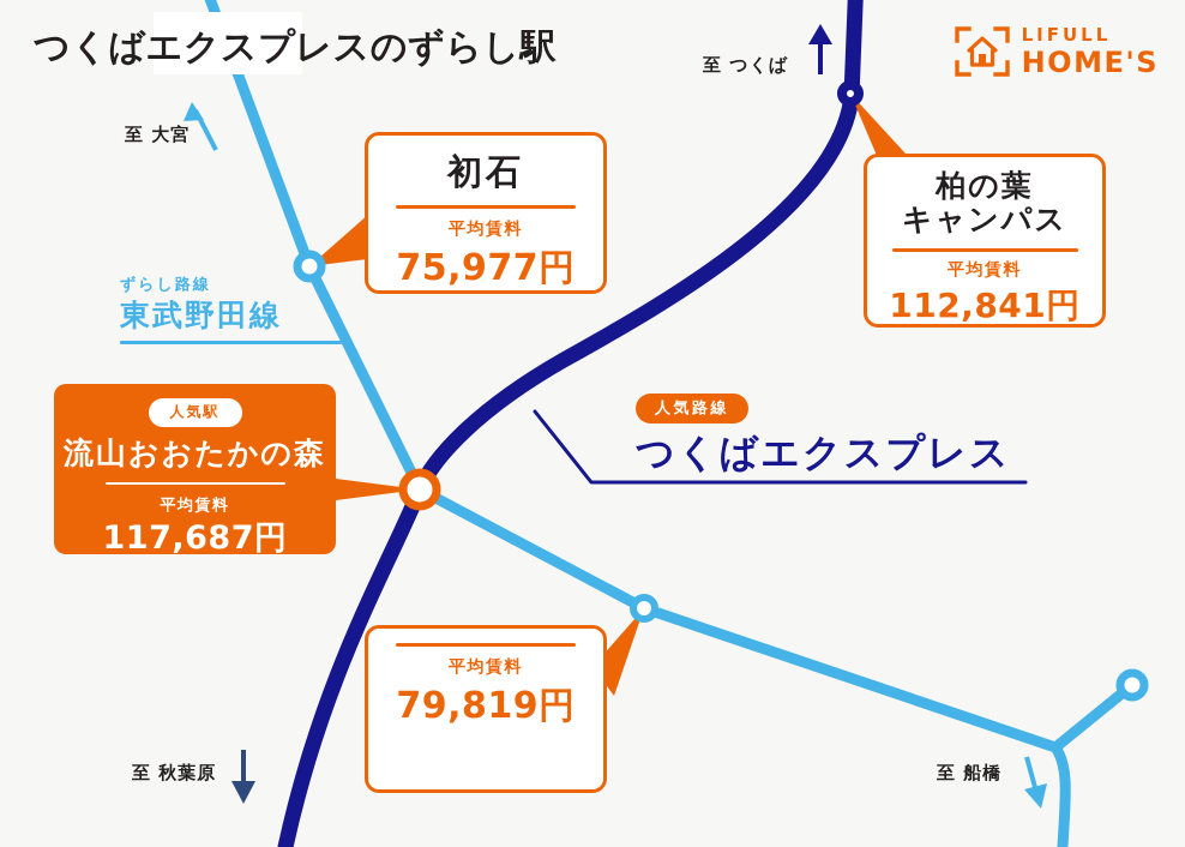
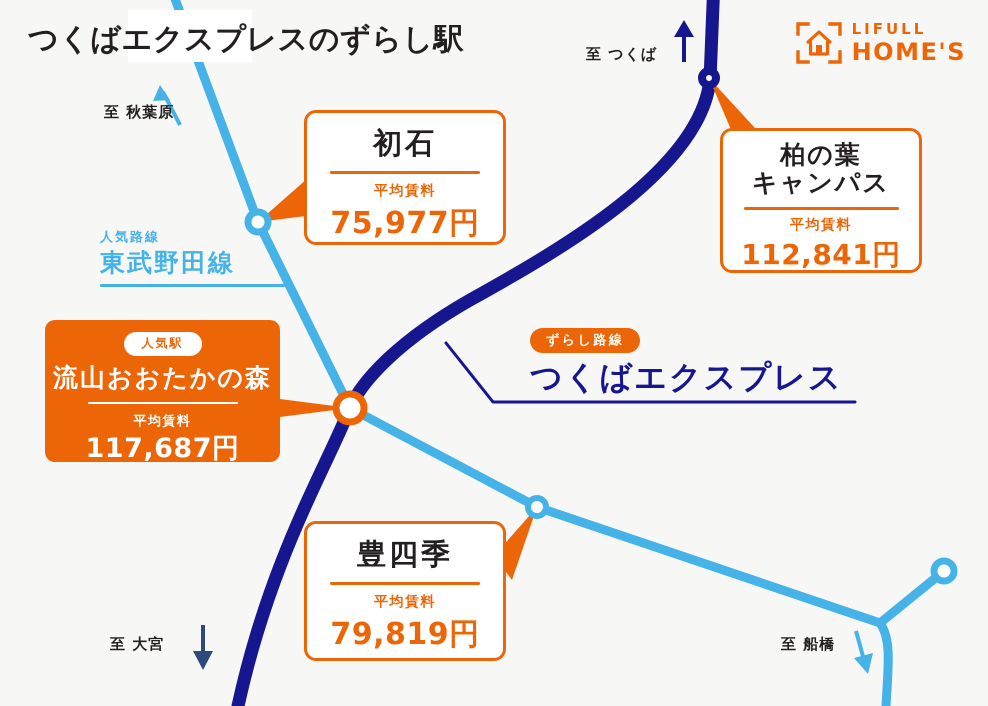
  つくばエクスプレスのずらし駅
  LIFULL
  HOME'S
- 至 大宮
+ 至 秋葉原
  至 つくば
- 至 秋葉原
+ 至 大宮
  至 船橋
- ずらし路線
+ 人気路線
  東武野田線
- 人気路線
+ ずらし路線
  つくばエクスプレス
  初石
  平均賃料
  75,977円
  柏の葉
  キャンパス
  平均賃料
  112,841円
  人気駅
  流山おおたかの森
  平均賃料
  117,687円
+ 豊四季
  平均賃料
  79,819円
